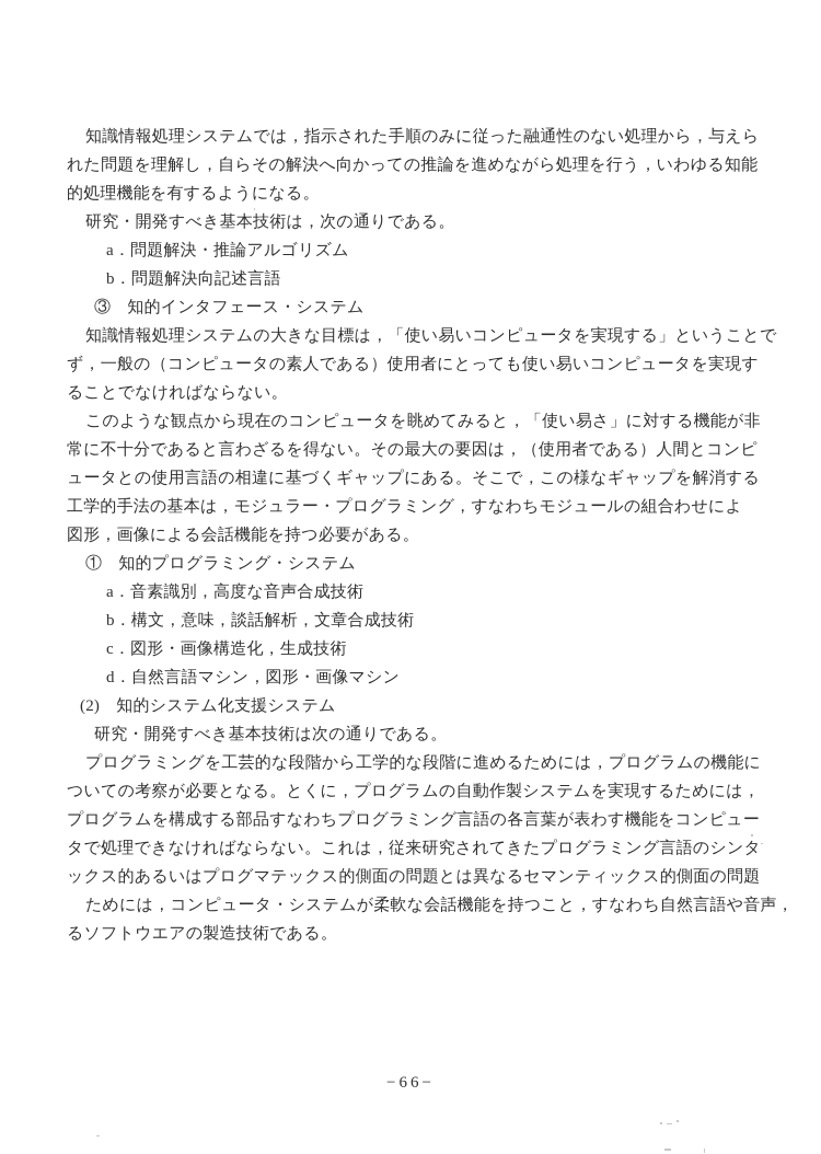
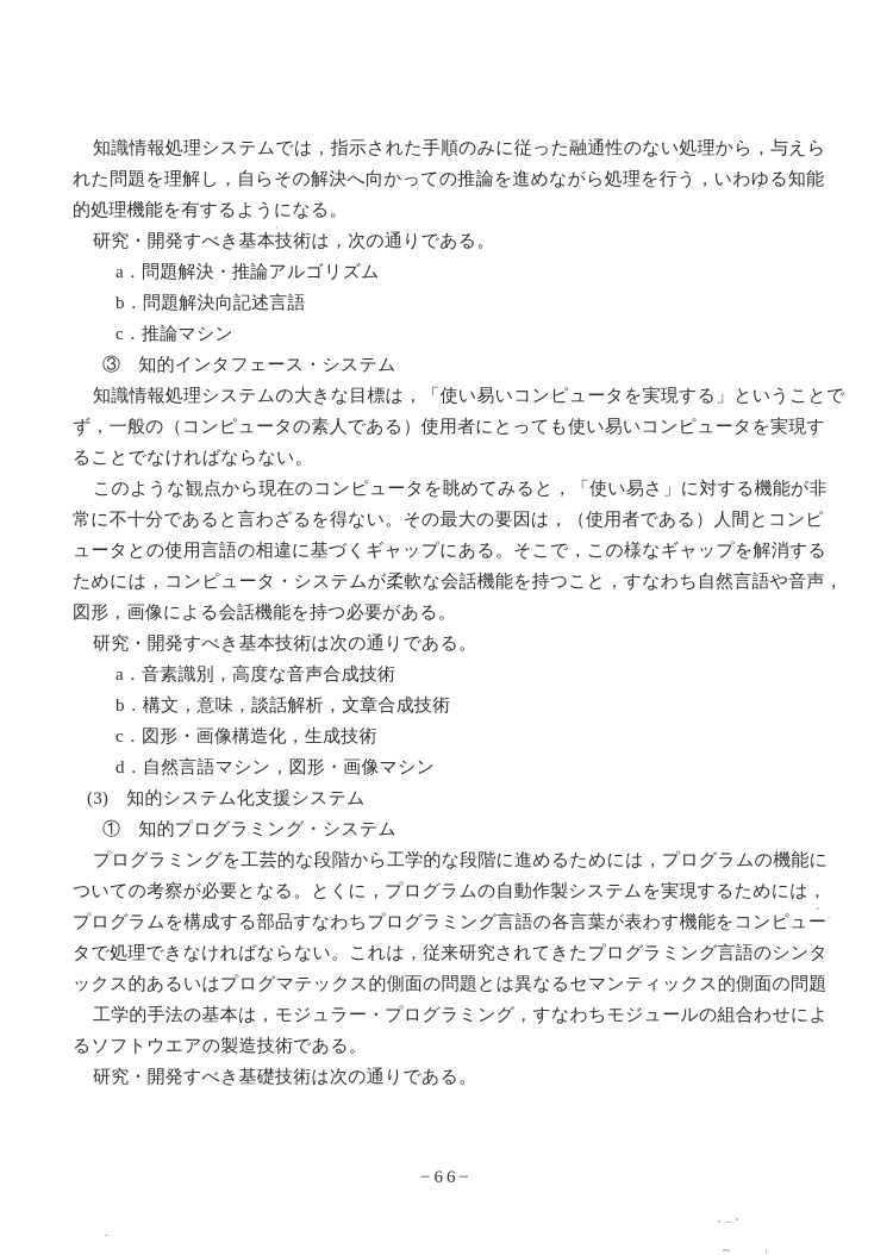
  知識情報処理システムでは，指示された手順のみに従った融通性のない処理から，与えら
  れた問題を理解し，自らその解決へ向かっての推論を進めながら処理を行う，いわゆる知能
  的処理機能を有するようになる。
  研究・開発すべき基本技術は，次の通りである。
  a．問題解決・推論アルゴリズム
  b．問題解決向記述言語
+ c．推論マシン
  ③ 知的インタフェース・システム
  知識情報処理システムの大きな目標は，「使い易いコンピュータを実現する」ということで
  ず，一般の（コンピュータの素人である）使用者にとっても使い易いコンピュータを実現す
  ることでなければならない。
  このような観点から現在のコンピュータを眺めてみると，「使い易さ」に対する機能が非
  常に不十分であると言わざるを得ない。その最大の要因は，（使用者である）人間とコンピ
  ュータとの使用言語の相違に基づくギャップにある。そこで，この様なギャップを解消する
- 工学的手法の基本は，モジュラー・プログラミング，すなわちモジュールの組合わせによ
+ ためには，コンピュータ・システムが柔軟な会話機能を持つこと，すなわち自然言語や音声，
  図形，画像による会話機能を持つ必要がある。
- ① 知的プログラミング・システム
+ 研究・開発すべき基本技術は次の通りである。
  a．音素識別，高度な音声合成技術
  b．構文，意味，談話解析，文章合成技術
  c．図形・画像構造化，生成技術
  d．自然言語マシン，図形・画像マシン
- (2) 知的システム化支援システム
+ (3) 知的システム化支援システム
- 研究・開発すべき基本技術は次の通りである。
+ ① 知的プログラミング・システム
  プログラミングを工芸的な段階から工学的な段階に進めるためには，プログラムの機能に
  ついての考察が必要となる。とくに，プログラムの自動作製システムを実現するためには，
  プログラムを構成する部品すなわちプログラミング言語の各言葉が表わす機能をコンピュー
  タで処理できなければならない。これは，従来研究されてきたプログラミング言語のシンタ
  ックス的あるいはプログマテックス的側面の問題とは異なるセマンティックス的側面の問題
- ためには，コンピュータ・システムが柔軟な会話機能を持つこと，すなわち自然言語や音声，
+ 工学的手法の基本は，モジュラー・プログラミング，すなわちモジュールの組合わせによ
  るソフトウエアの製造技術である。
+ 研究・開発すべき基礎技術は次の通りである。
  −66−
